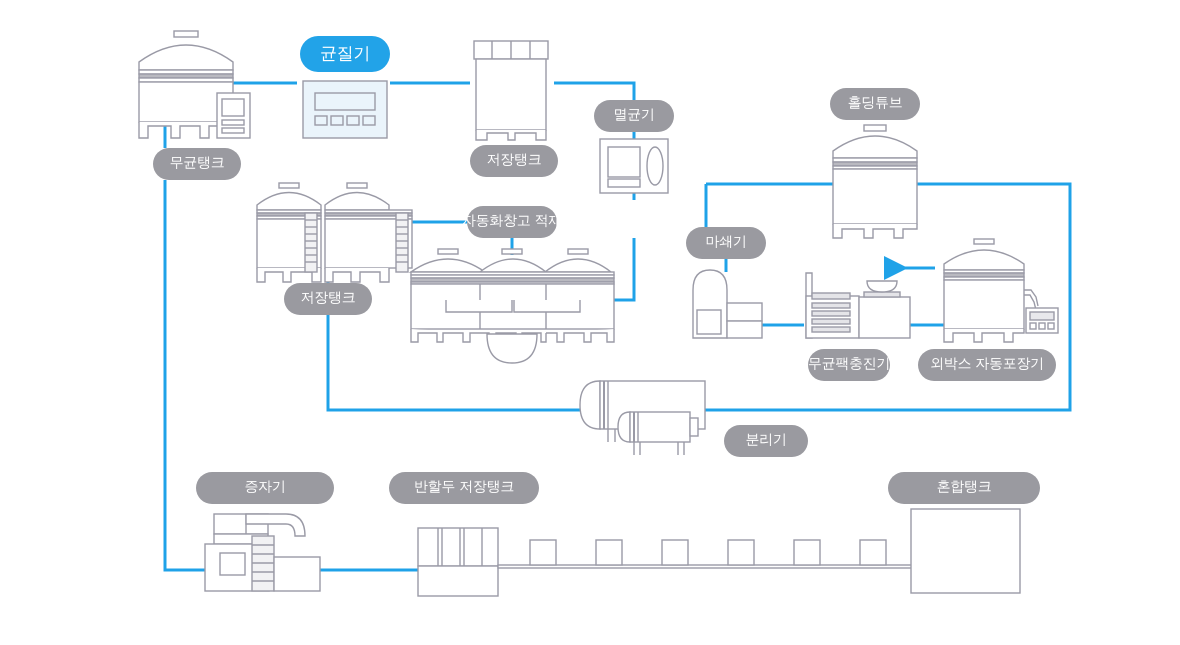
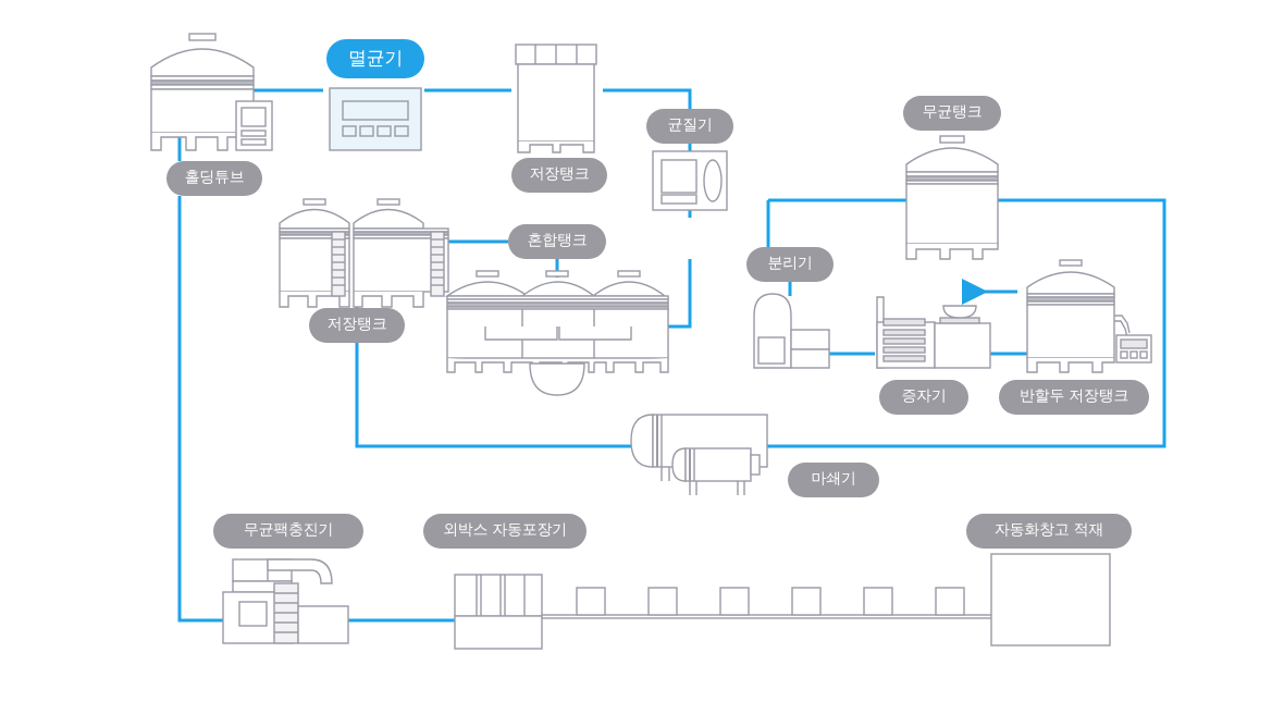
- 균질기
+ 멸균기
- 무균탱크
+ 홀딩튜브
  저장탱크
- 멸균기
+ 균질기
  저장탱크
- 자동화창고 적재
+ 혼합탱크
- 홀딩튜브
+ 무균탱크
- 마쇄기
+ 분리기
- 무균팩충진기
+ 증자기
- 외박스 자동포장기
+ 반할두 저장탱크
- 분리기
+ 마쇄기
- 증자기
+ 무균팩충진기
- 반할두 저장탱크
+ 외박스 자동포장기
- 혼합탱크
+ 자동화창고 적재
